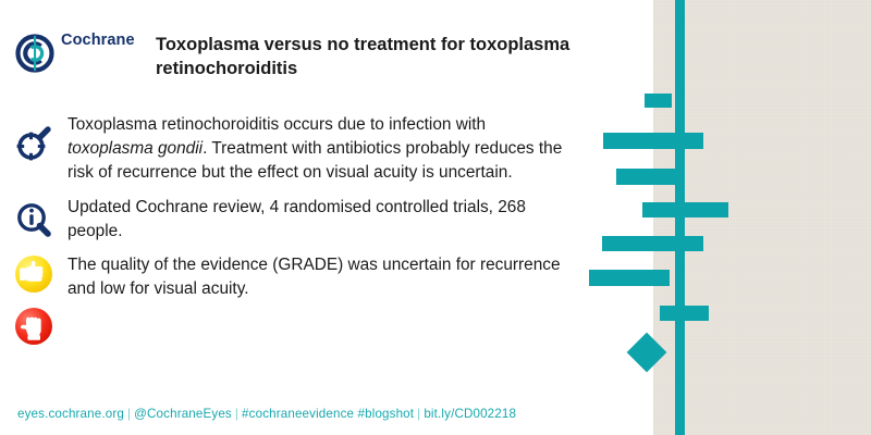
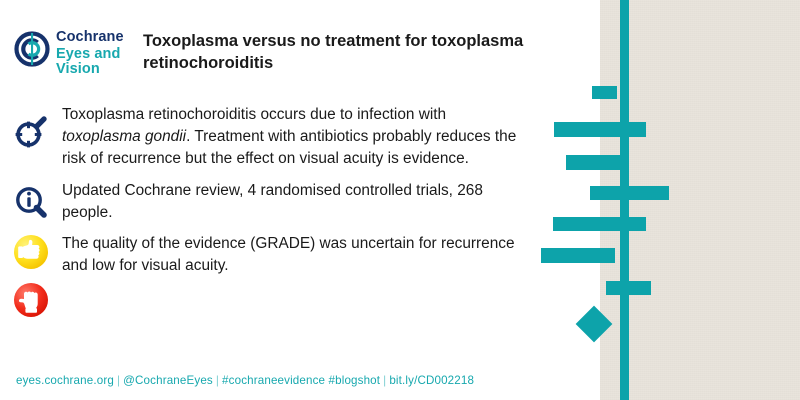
  Cochrane
+ Eyes and Vision
  Toxoplasma versus no treatment for toxoplasma retinochoroiditis
- Toxoplasma retinochoroiditis occurs due to infection with toxoplasma gondii. Treatment with antibiotics probably reduces the risk of recurrence but the effect on visual acuity is uncertain.
+ Toxoplasma retinochoroiditis occurs due to infection with toxoplasma gondii. Treatment with antibiotics probably reduces the risk of recurrence but the effect on visual acuity is evidence.
  Updated Cochrane review, 4 randomised controlled trials, 268 people.
  The quality of the evidence (GRADE) was uncertain for recurrence and low for visual acuity.
  eyes.cochrane.org | @CochraneEyes | #cochraneevidence #blogshot | bit.ly/CD002218
